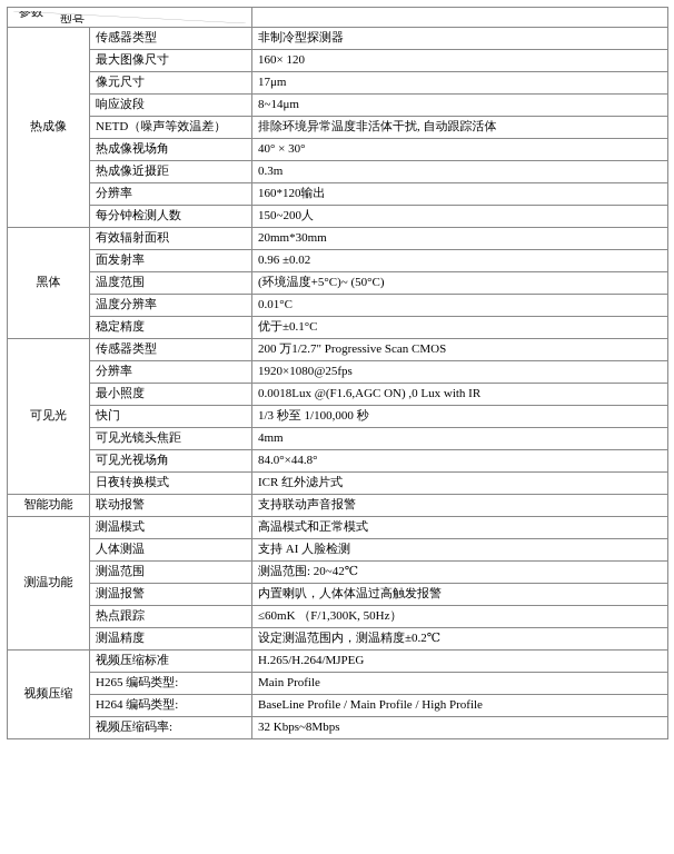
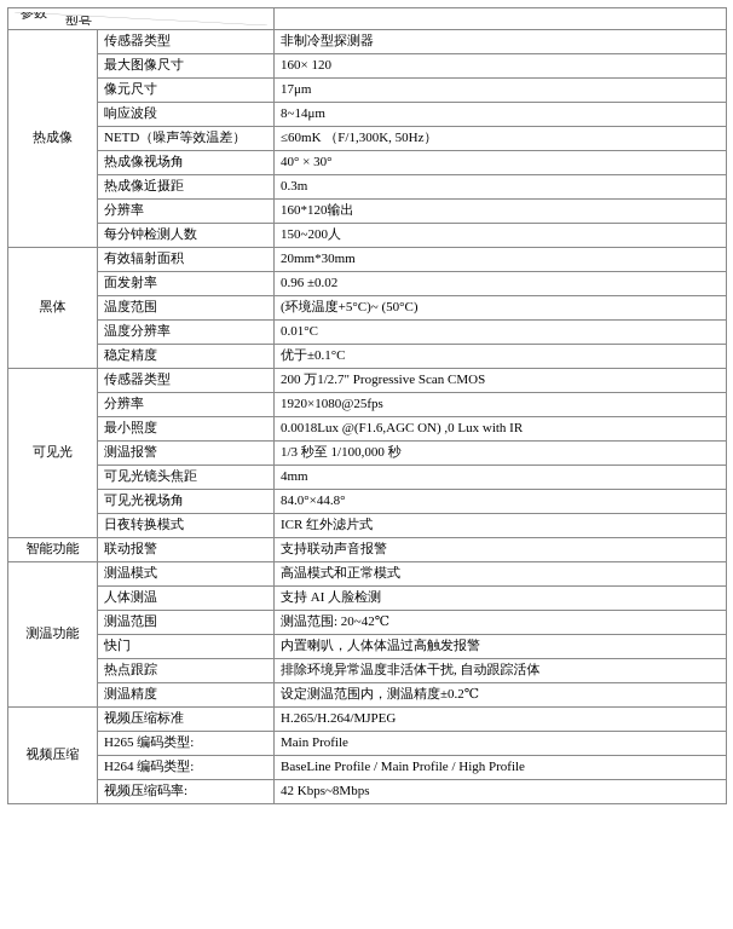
  型号 参数
  热成像	传感器类型	非制冷型探测器
  最大图像尺寸	160× 120
  像元尺寸	17μm
  响应波段	8~14μm
- NETD（噪声等效温差）	排除环境异常温度非活体干扰, 自动跟踪活体
+ NETD（噪声等效温差）	≤60mK （F/1,300K, 50Hz）
  热成像视场角	40° × 30°
  热成像近摄距	0.3m
  分辨率	160*120输出
  每分钟检测人数	150~200人
  黑体	有效辐射面积	20mm*30mm
  面发射率	0.96 ±0.02
  温度范围	(环境温度+5°C)~ (50°C)
  温度分辨率	0.01°C
  稳定精度	优于±0.1°C
  可见光	传感器类型	200 万1/2.7" Progressive Scan CMOS
  分辨率	1920×1080@25fps
  最小照度	0.0018Lux @(F1.6,AGC ON) ,0 Lux with IR
- 快门	1/3 秒至 1/100,000 秒
+ 测温报警	1/3 秒至 1/100,000 秒
  可见光镜头焦距	4mm
  可见光视场角	84.0°×44.8°
  日夜转换模式	ICR 红外滤片式
  智能功能	联动报警	支持联动声音报警
  测温功能	测温模式	高温模式和正常模式
  人体测温	支持 AI 人脸检测
  测温范围	测温范围: 20~42℃
- 测温报警	内置喇叭，人体体温过高触发报警
+ 快门	内置喇叭，人体体温过高触发报警
- 热点跟踪	≤60mK （F/1,300K, 50Hz）
+ 热点跟踪	排除环境异常温度非活体干扰, 自动跟踪活体
  测温精度	设定测温范围内，测温精度±0.2℃
  视频压缩	视频压缩标准	H.265/H.264/MJPEG
  H265 编码类型:	Main Profile
  H264 编码类型:	BaseLine Profile / Main Profile / High Profile
- 视频压缩码率:	32 Kbps~8Mbps
+ 视频压缩码率:	42 Kbps~8Mbps
